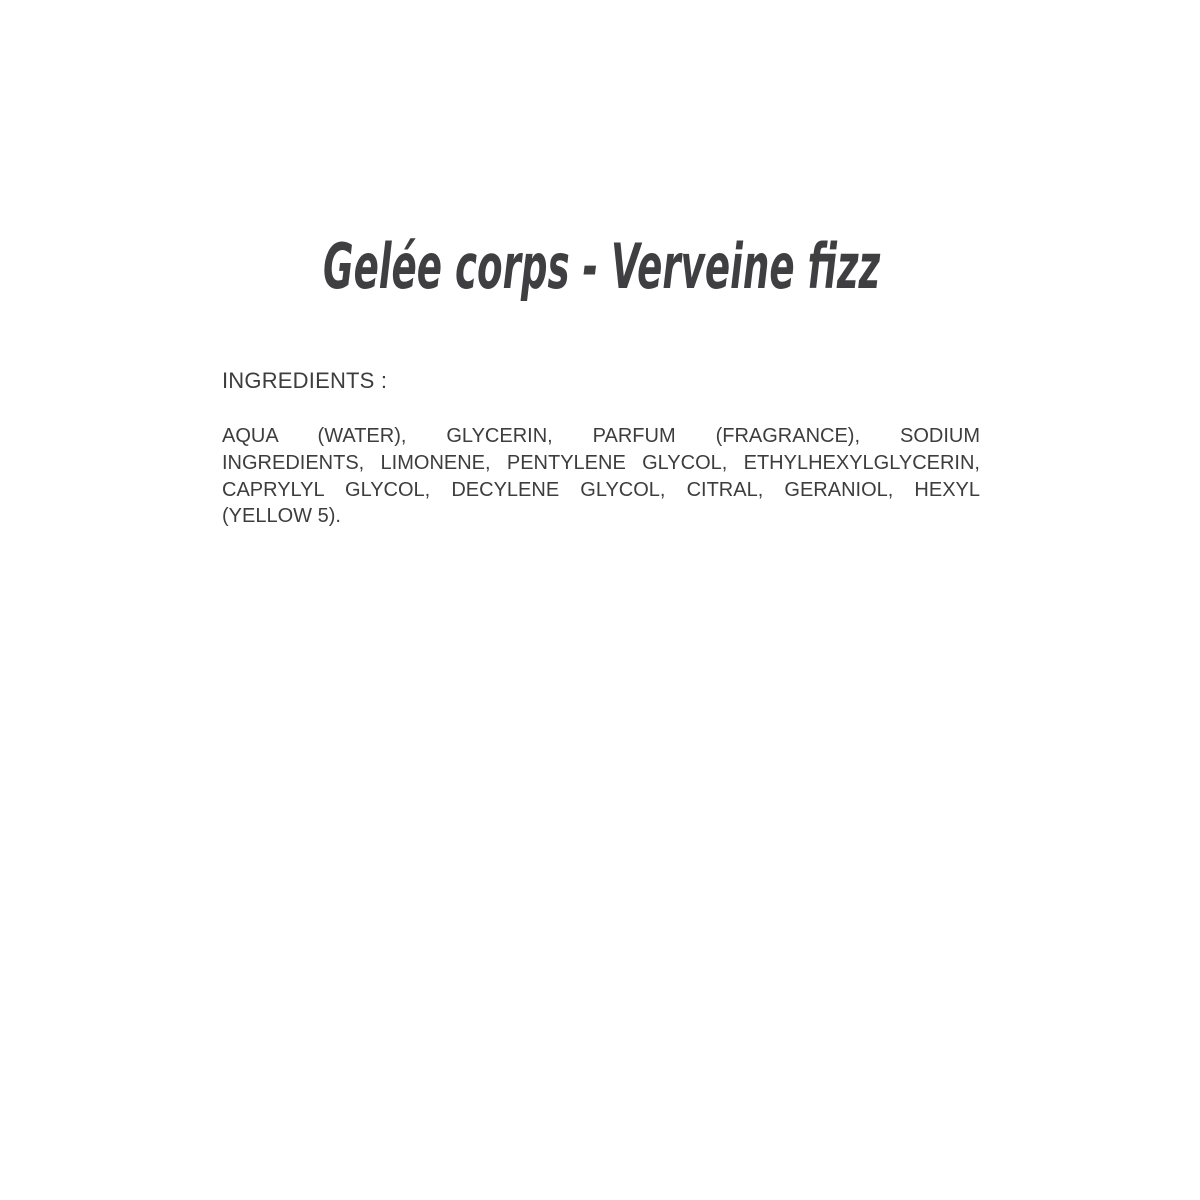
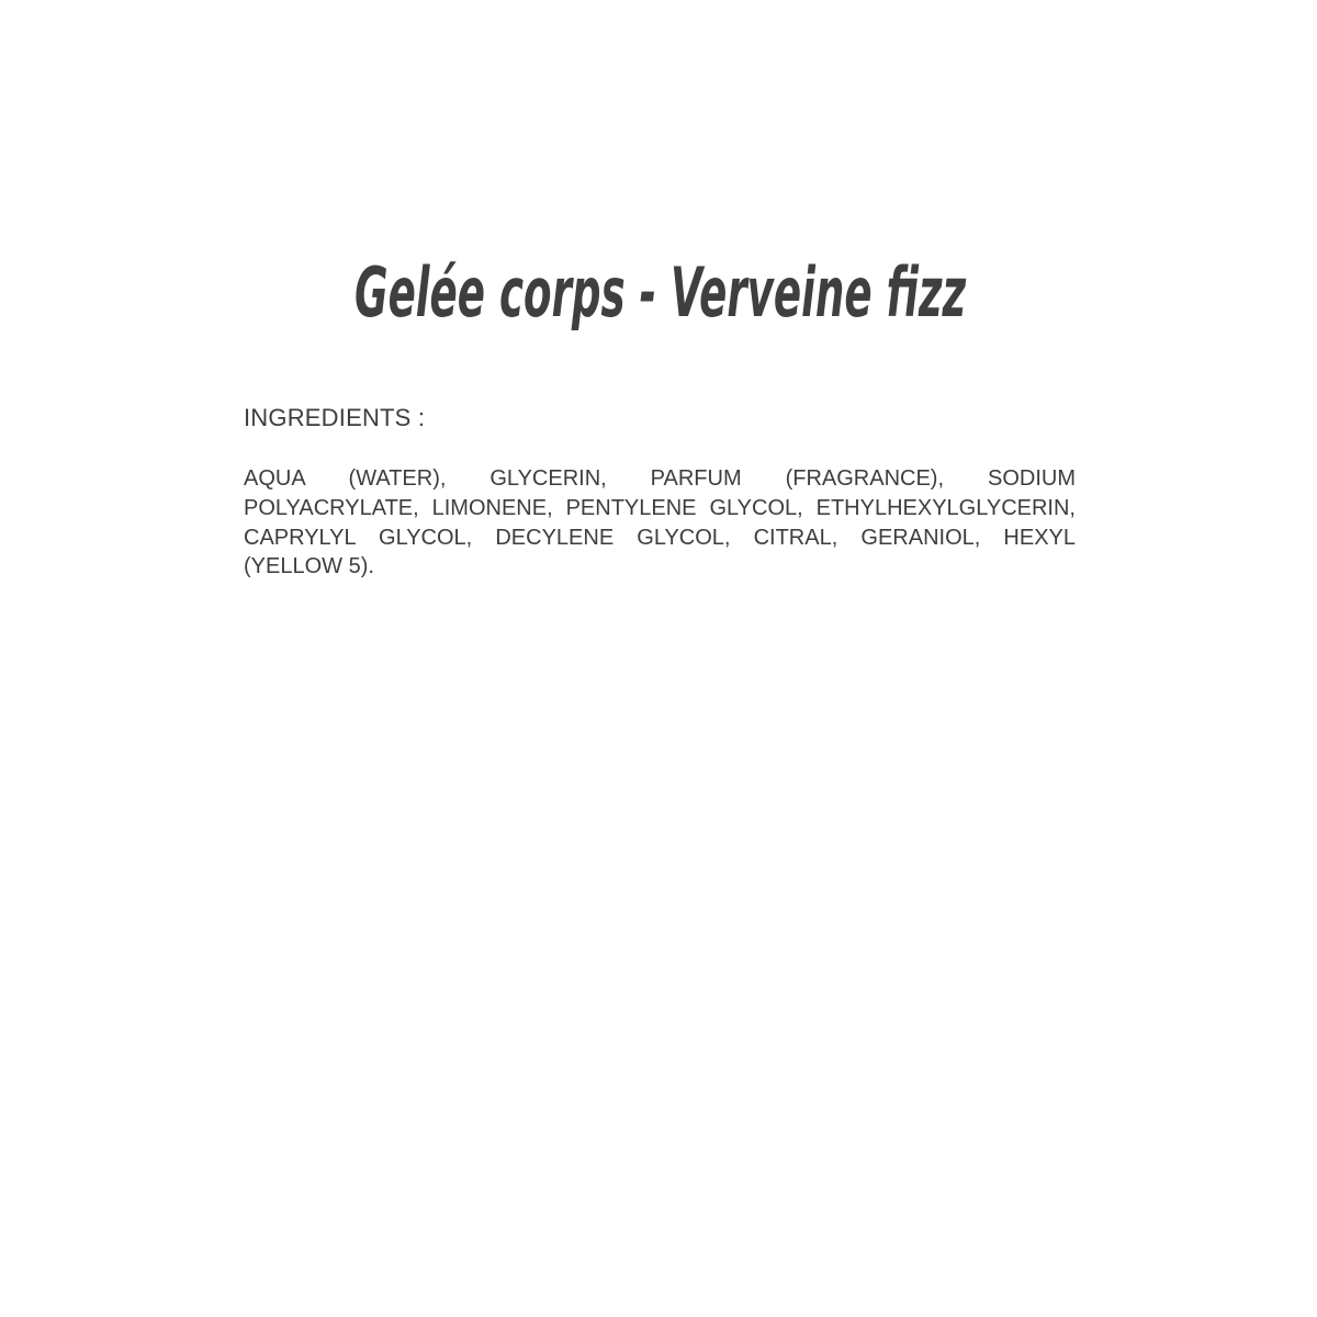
  Gelée corps - Verveine fizz
  INGREDIENTS :
  AQUA (WATER), GLYCERIN, PARFUM (FRAGRANCE), SODIUM
- INGREDIENTS, LIMONENE, PENTYLENE GLYCOL, ETHYLHEXYLGLYCERIN,
+ POLYACRYLATE, LIMONENE, PENTYLENE GLYCOL, ETHYLHEXYLGLYCERIN,
  CAPRYLYL GLYCOL, DECYLENE GLYCOL, CITRAL, GERANIOL, HEXYL
  (YELLOW 5).
